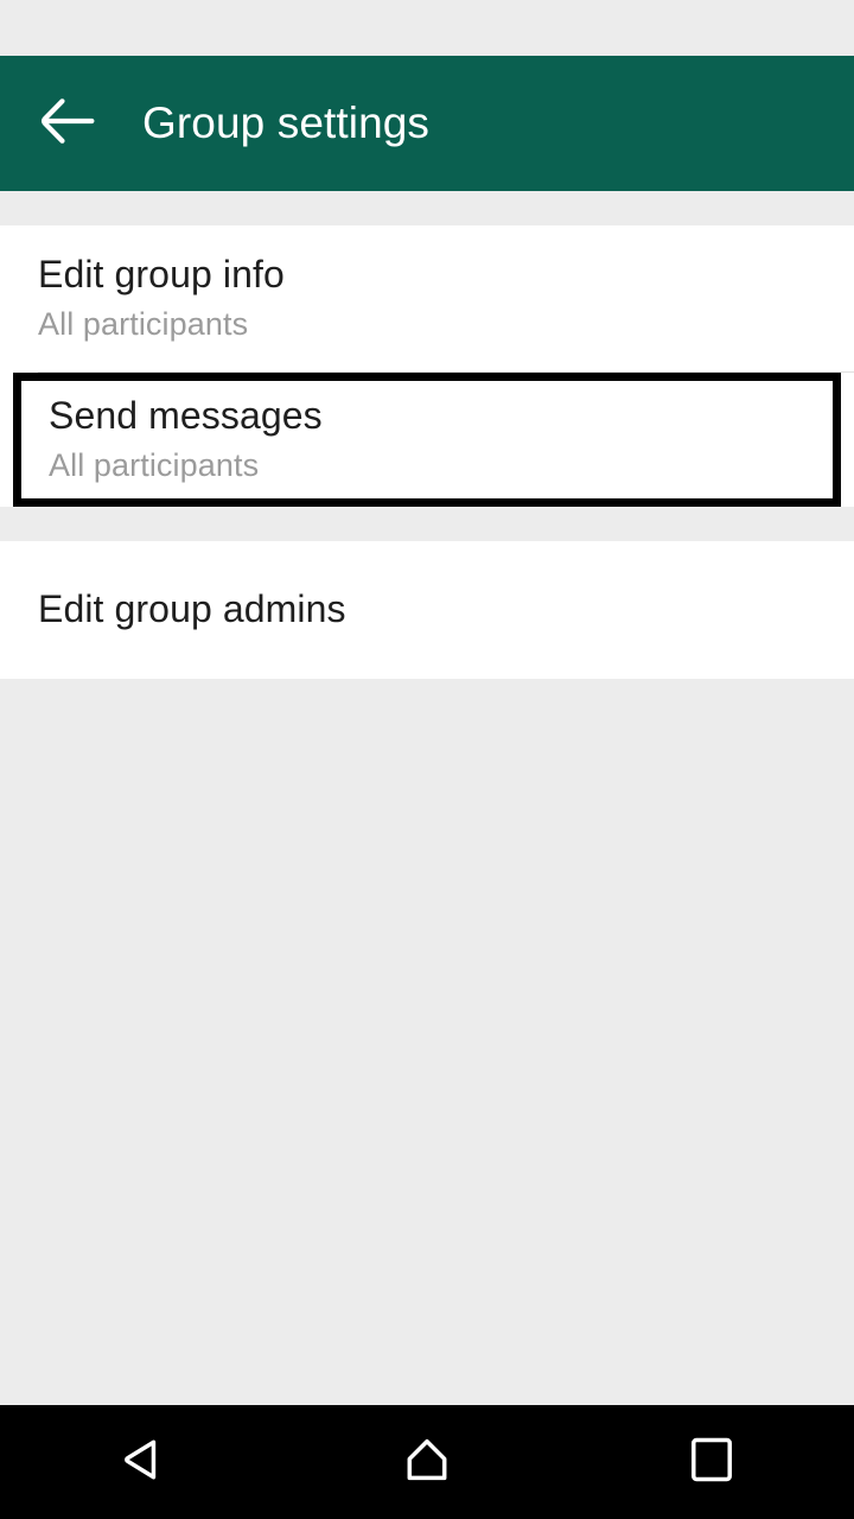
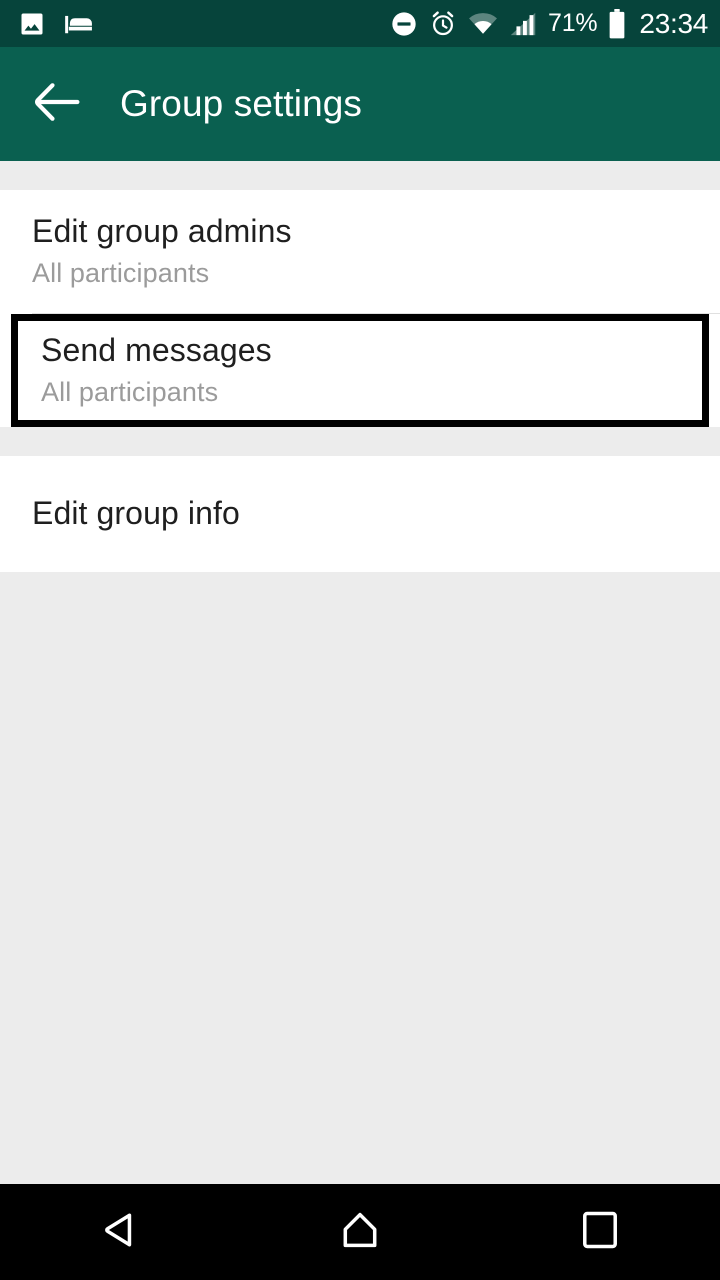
+ 71%
+ 23:34
  Group settings
- Edit group info
+ Edit group admins
  All participants
  Send messages
  All participants
- Edit group admins
+ Edit group info
